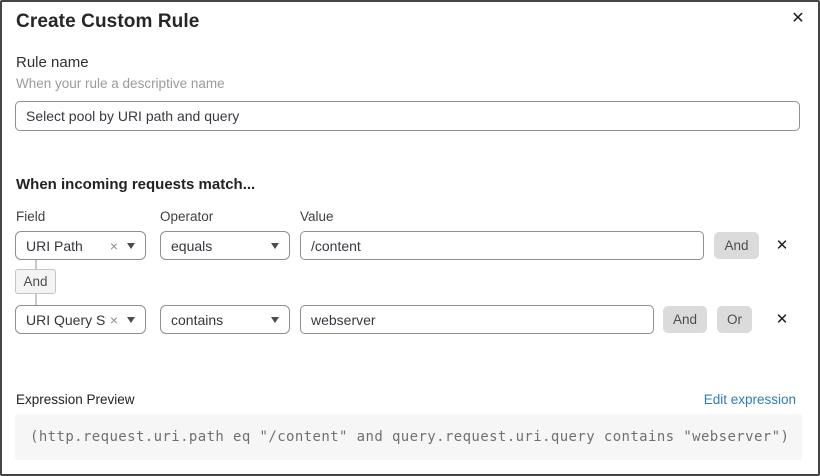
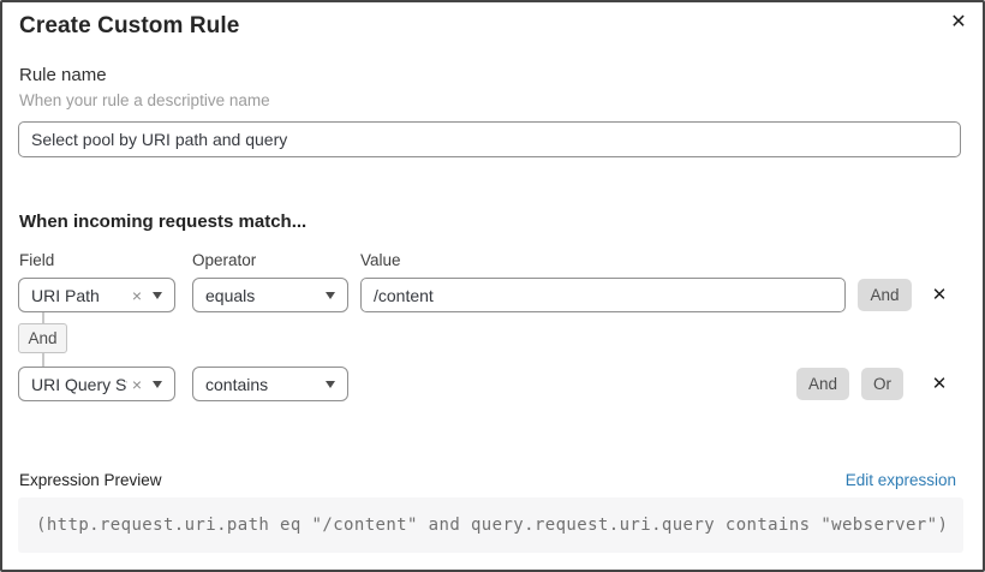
  Create Custom Rule
  ✕
  Rule name
  When your rule a descriptive name
  Select pool by URI path and query
  When incoming requests match...
  Field
  Operator
  Value
  URI Path
  ×
  equals
  /content
  And
  ✕
  And
  ×
  contains
- webserver
  And
  Or
  ✕
  Expression Preview
  Edit expression
  (http.request.uri.path eq "/content" and query.request.uri.query contains "webserver")
